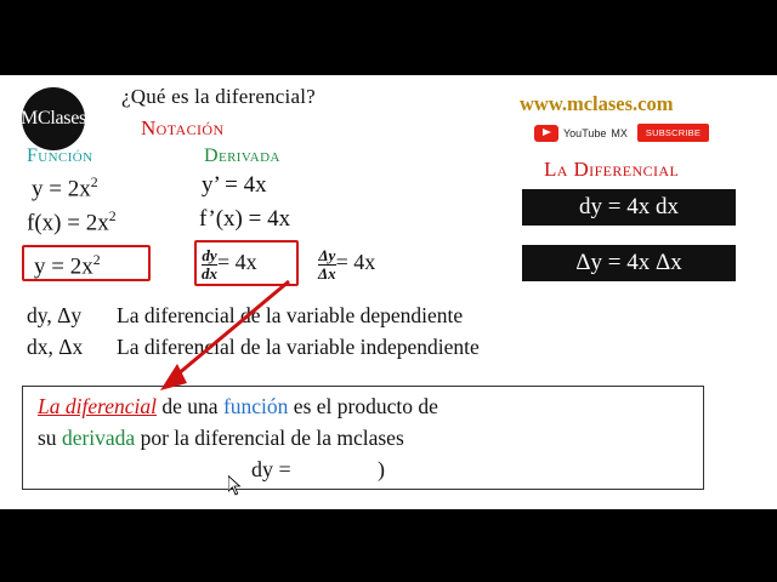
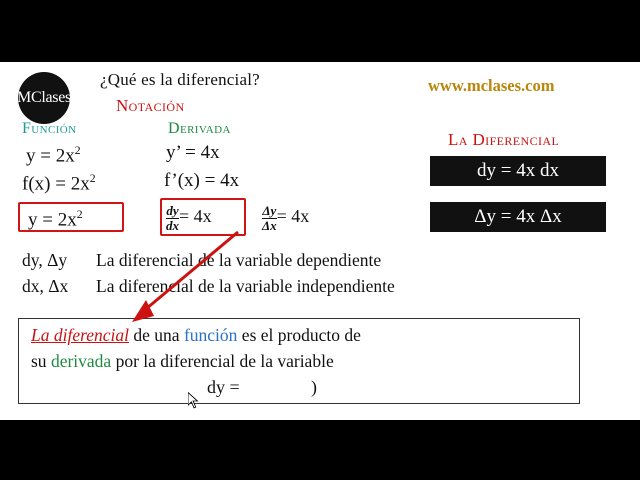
  MClases
  ¿Qué es la diferencial?
  Notación
  Función
  Derivada
  y = 2x2
  f(x) = 2x2
  y = 2x2
  y’ = 4x
  f’(x) = 4x
  dy
  dx
  = 4x
  Δy
  Δx
  = 4x
  dy, Δy La diferenciale la variable dependiente
  dx, Δx La diferenial de la variable independiente
  www.mclases.com
- YouTube
- MX
- SUBSCRIBE
  La Diferencial
  dy = 4x dx
  Δy = 4x Δx
  La diferencial de una función es el producto de
- su derivada por la diferencial de la mclases
+ su derivada por la diferencial de la variable
  dy =
  )
